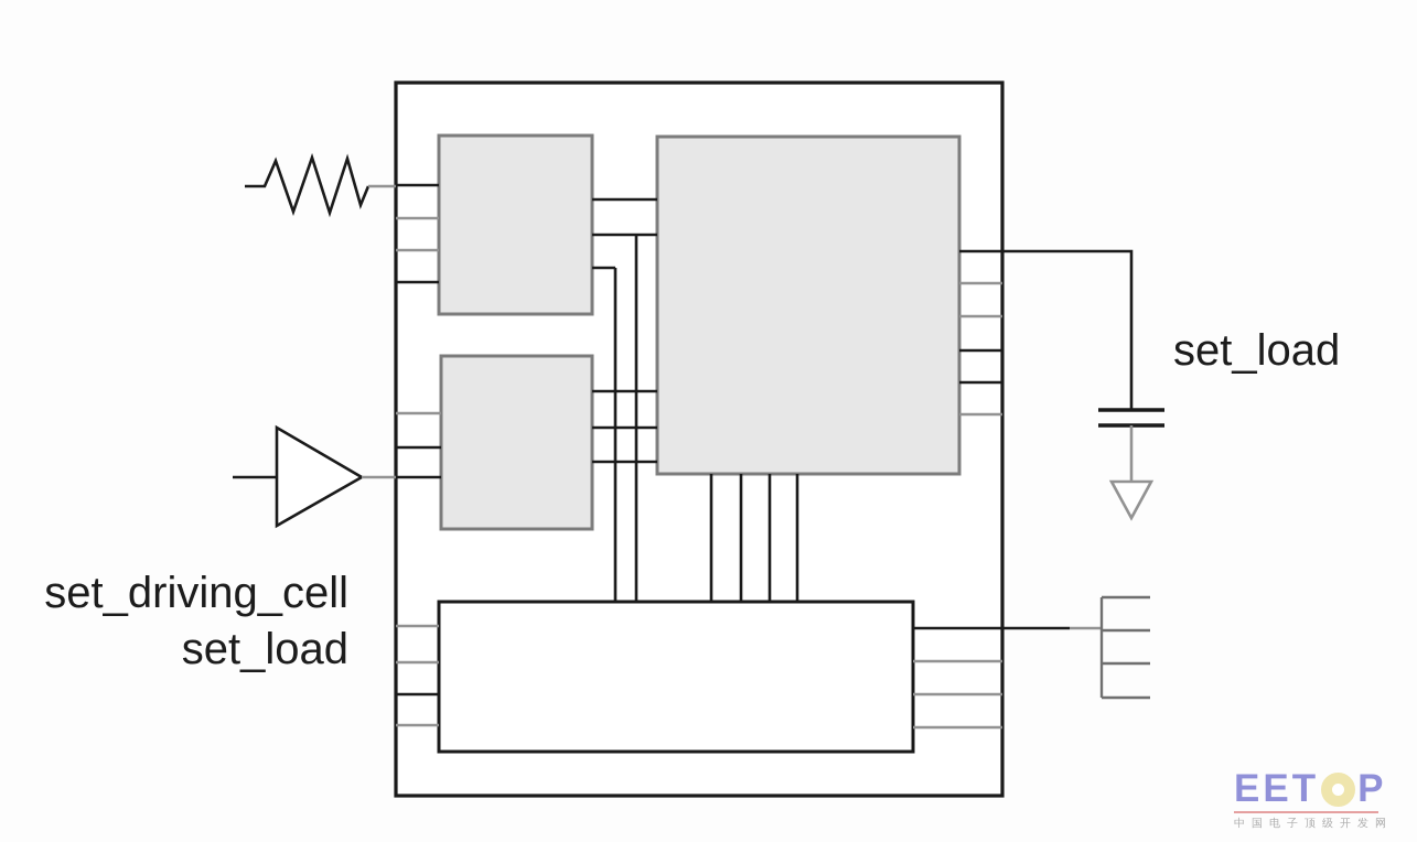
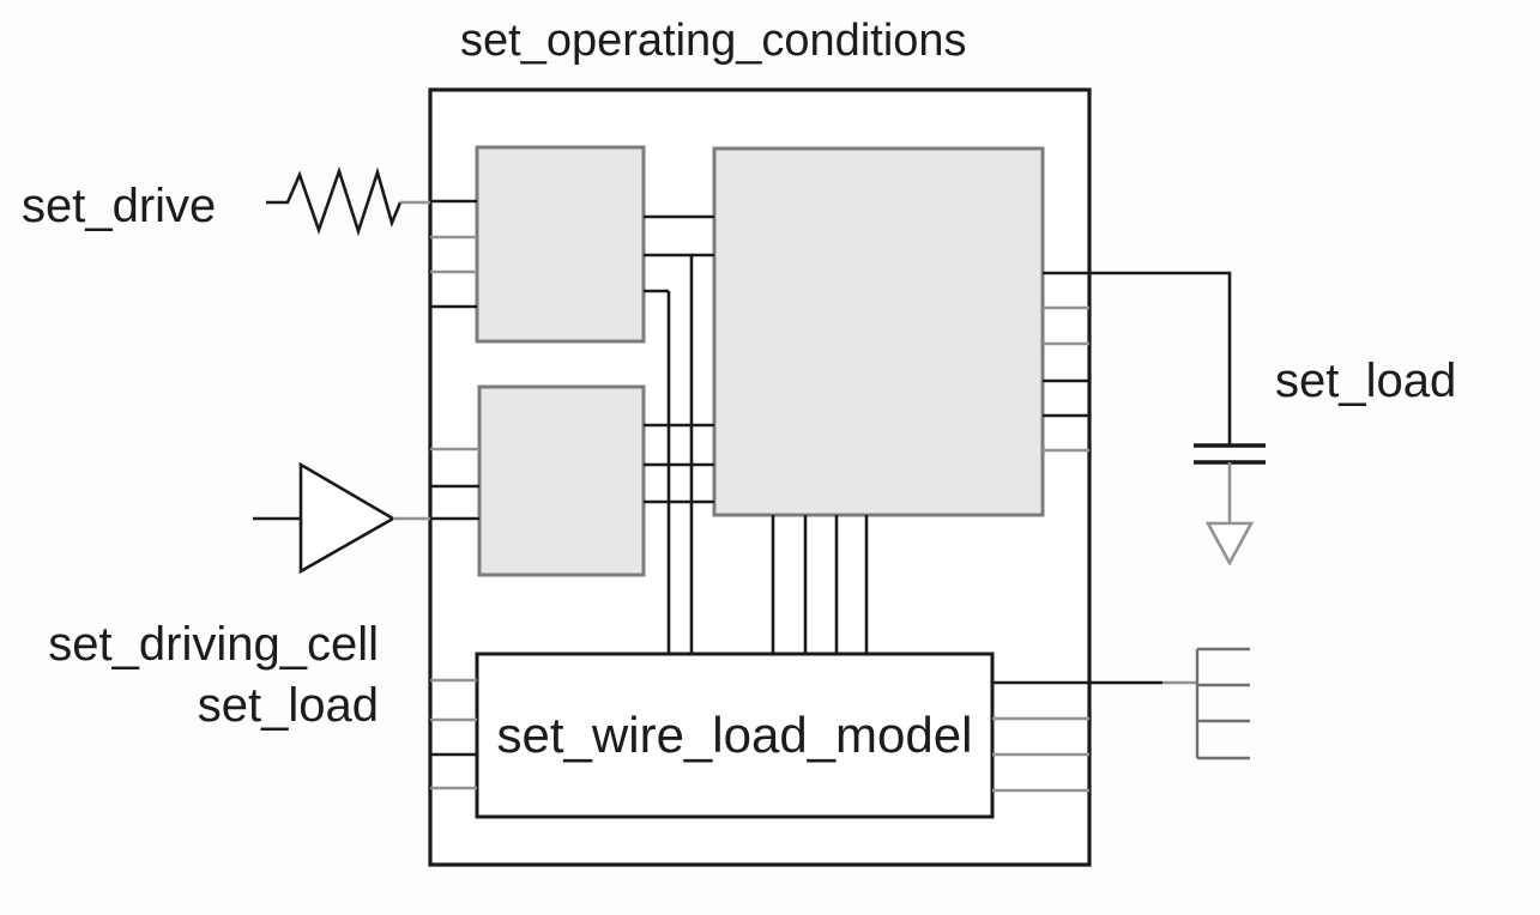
+ set_operating_conditions
+ set_drive
  set_driving_cell
  set_load
+ set_wire_load_model
  set_load
- EET
- P
- 中国电子顶级开发网
